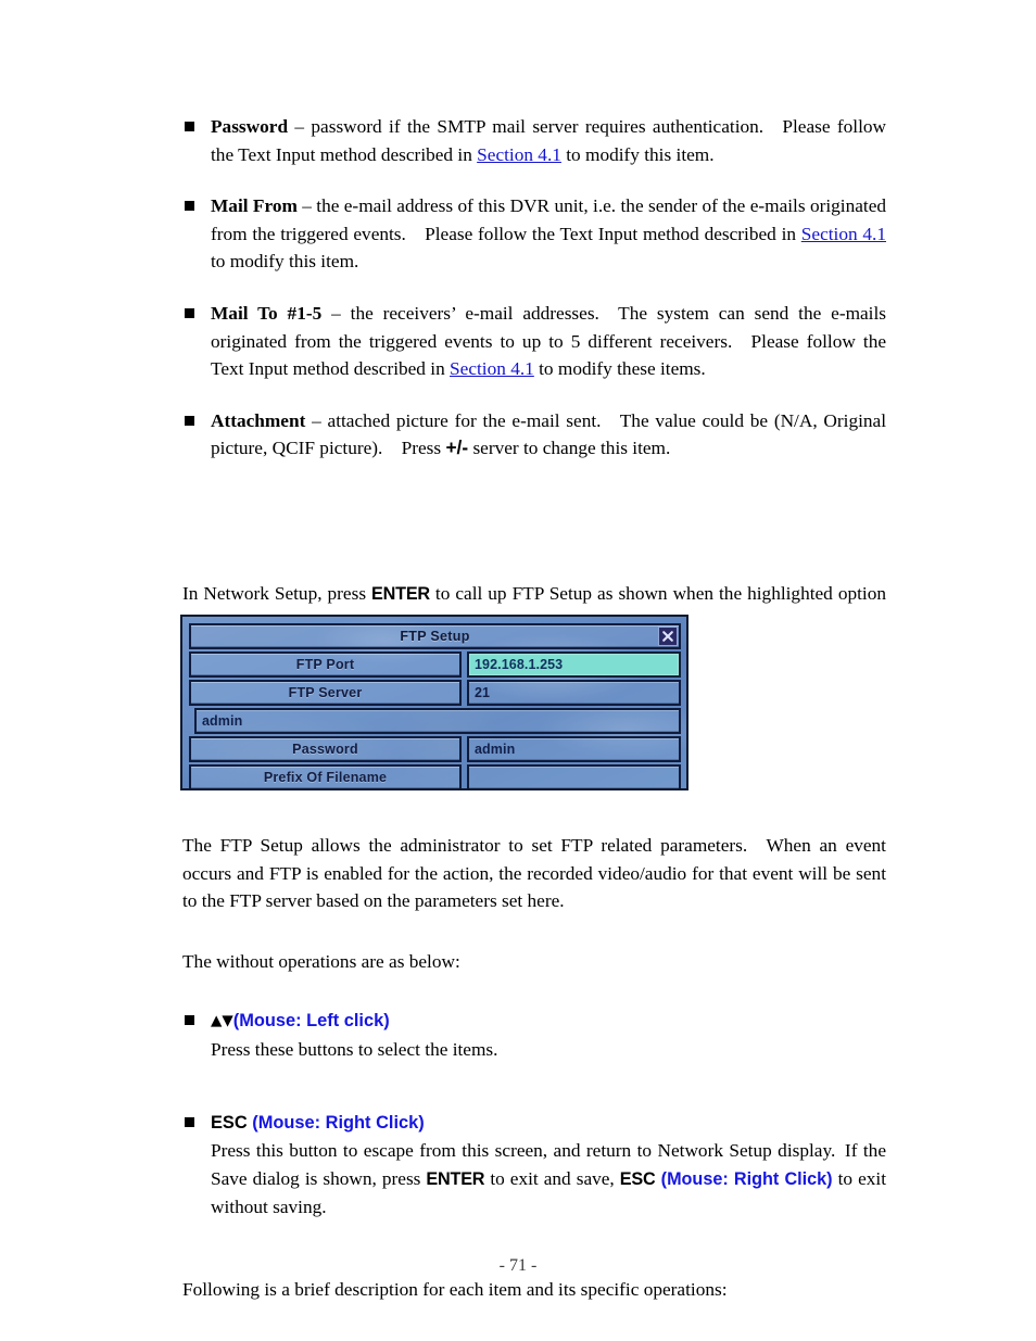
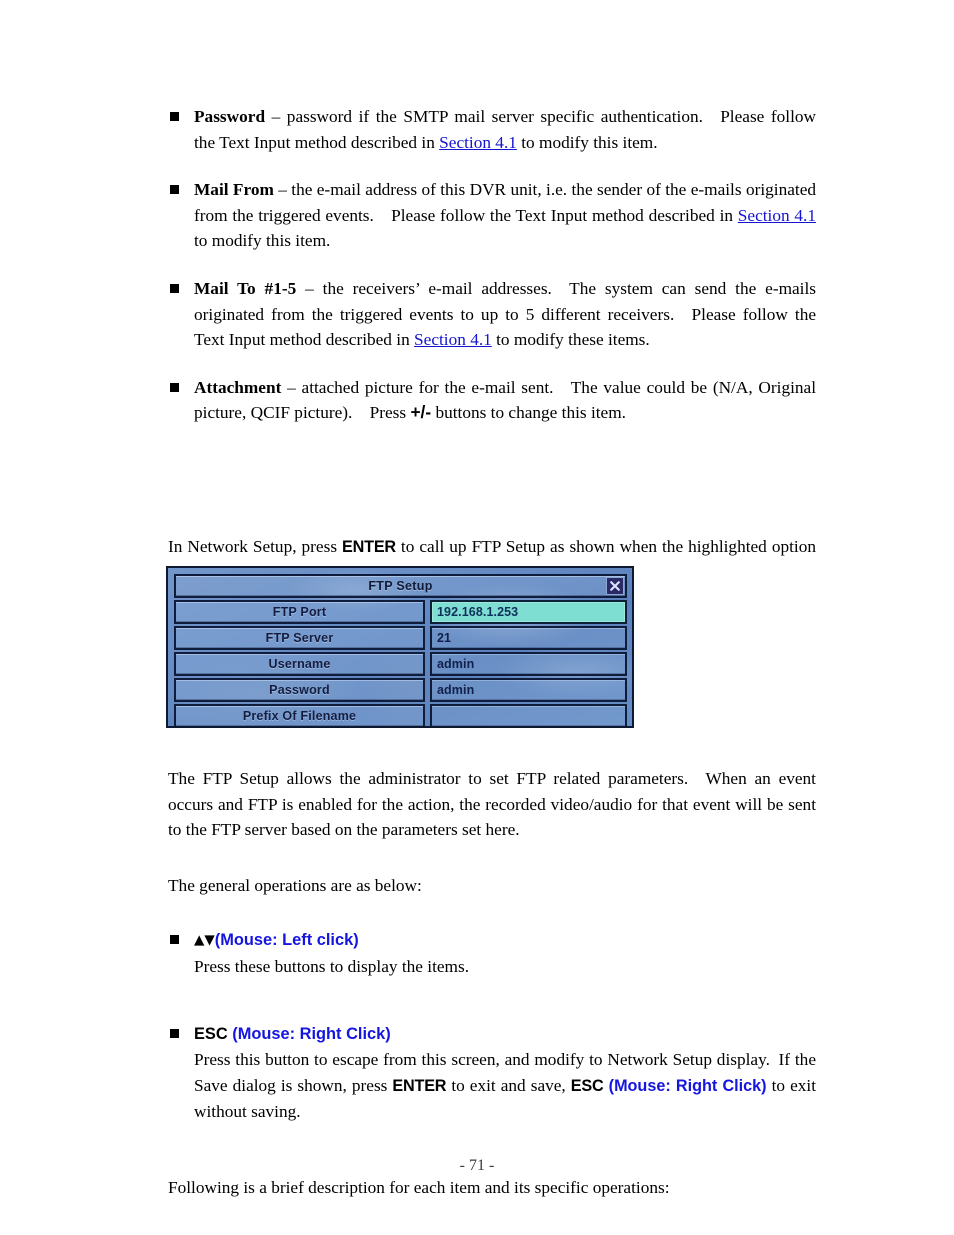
- Password – password if the SMTP mail server requires authentication. Please follow the Text Input method described in Section 4.1 to modify this item.
+ Password – password if the SMTP mail server specific authentication. Please follow the Text Input method described in Section 4.1 to modify this item.
  Mail From – the e-mail address of this DVR unit, i.e. the sender of the e-mails originated from the triggered events. Please follow the Text Input method described in Section 4.1 to modify this item.
  Mail To #1-5 – the receivers’ e-mail addresses. The system can send the e-mails originated from the triggered events to up to 5 different receivers. Please follow the Text Input method described in Section 4.1 to modify these items.
- Attachment – attached picture for the e-mail sent. The value could be (N/A, Original picture, QCIF picture). Press +/- server to change this item.
+ Attachment – attached picture for the e-mail sent. The value could be (N/A, Original picture, QCIF picture). Press +/- buttons to change this item.
  In Network Setup, press ENTER to call up FTP Setup as shown when the highlighted option
  FTP Setup
  FTP Port
  192.168.1.253
  FTP Server
  21
+ Username
  admin
  Password
  admin
  Prefix Of Filename
  The FTP Setup allows the administrator to set FTP related parameters. When an event occurs and FTP is enabled for the action, the recorded video/audio for that event will be sent to the FTP server based on the parameters set here.
- The without operations are as below:
+ The general operations are as below:
  ▲▼(Mouse: Left click)
- Press these buttons to select the items.
+ Press these buttons to display the items.
  ESC (Mouse: Right Click)
- Press this button to escape from this screen, and return to Network Setup display. If the Save dialog is shown, press ENTER to exit and save, ESC (Mouse: Right Click) to exit without saving.
+ Press this button to escape from this screen, and modify to Network Setup display. If the Save dialog is shown, press ENTER to exit and save, ESC (Mouse: Right Click) to exit without saving.
  Following is a brief description for each item and its specific operations:
  - 71 -
